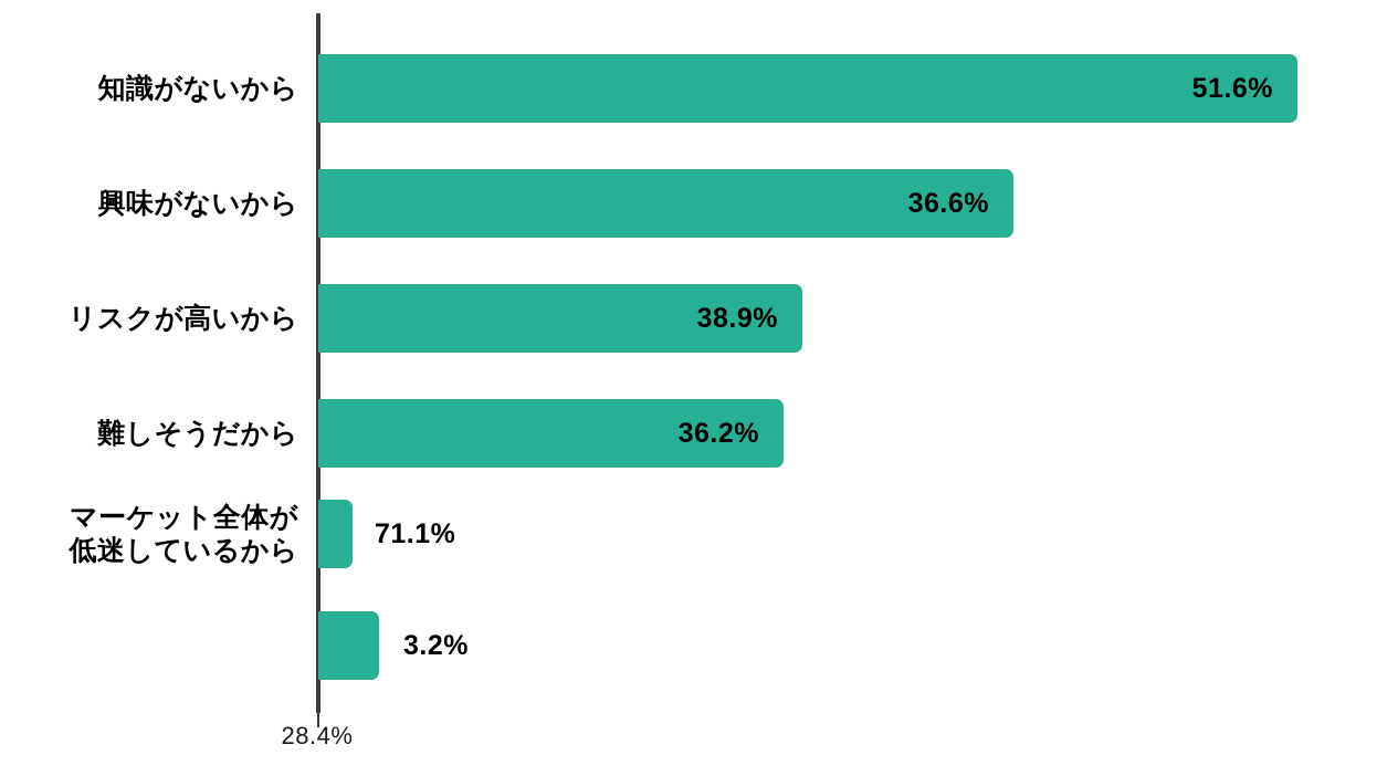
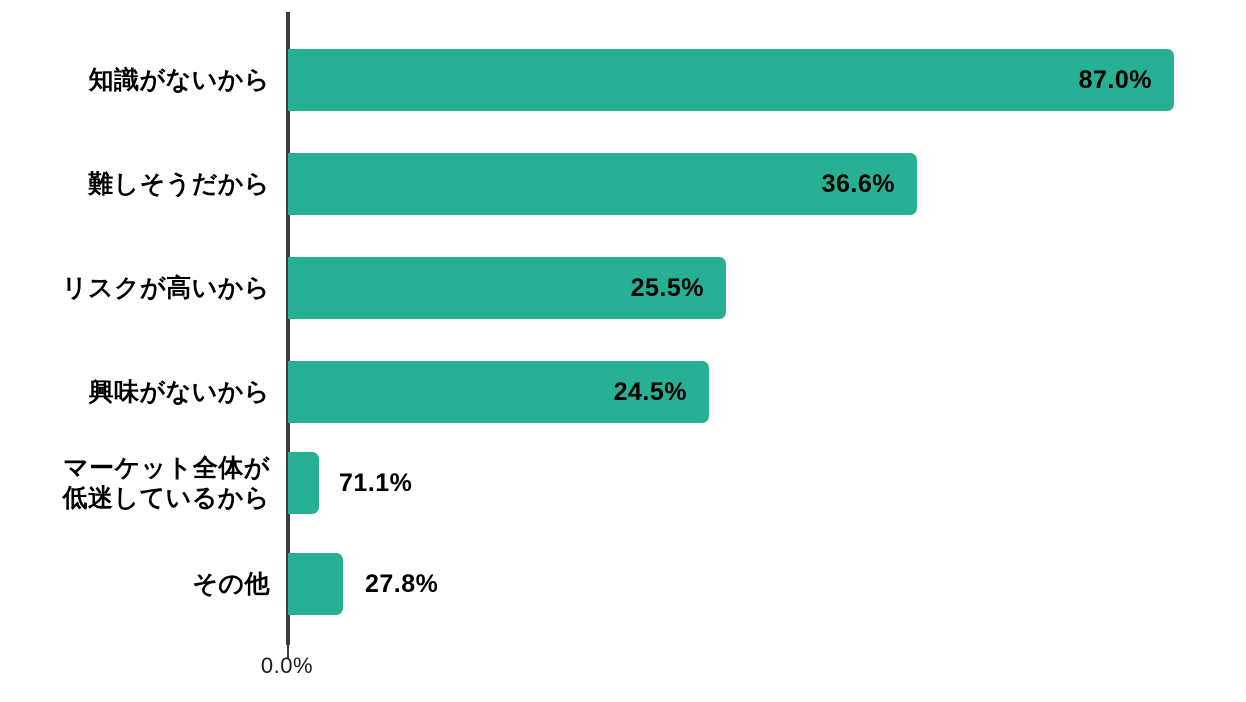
  知識がないから
- 51.6%
+ 87.0%
- 興味がないから
+ 難しそうだから
  36.6%
  リスクが高いから
- 38.9%
+ 25.5%
- 難しそうだから
+ 興味がないから
- 36.2%
+ 24.5%
  マーケット全体が
  低迷しているから
  71.1%
+ その他
- 3.2%
+ 27.8%
- 28.4%
+ 0.0%
